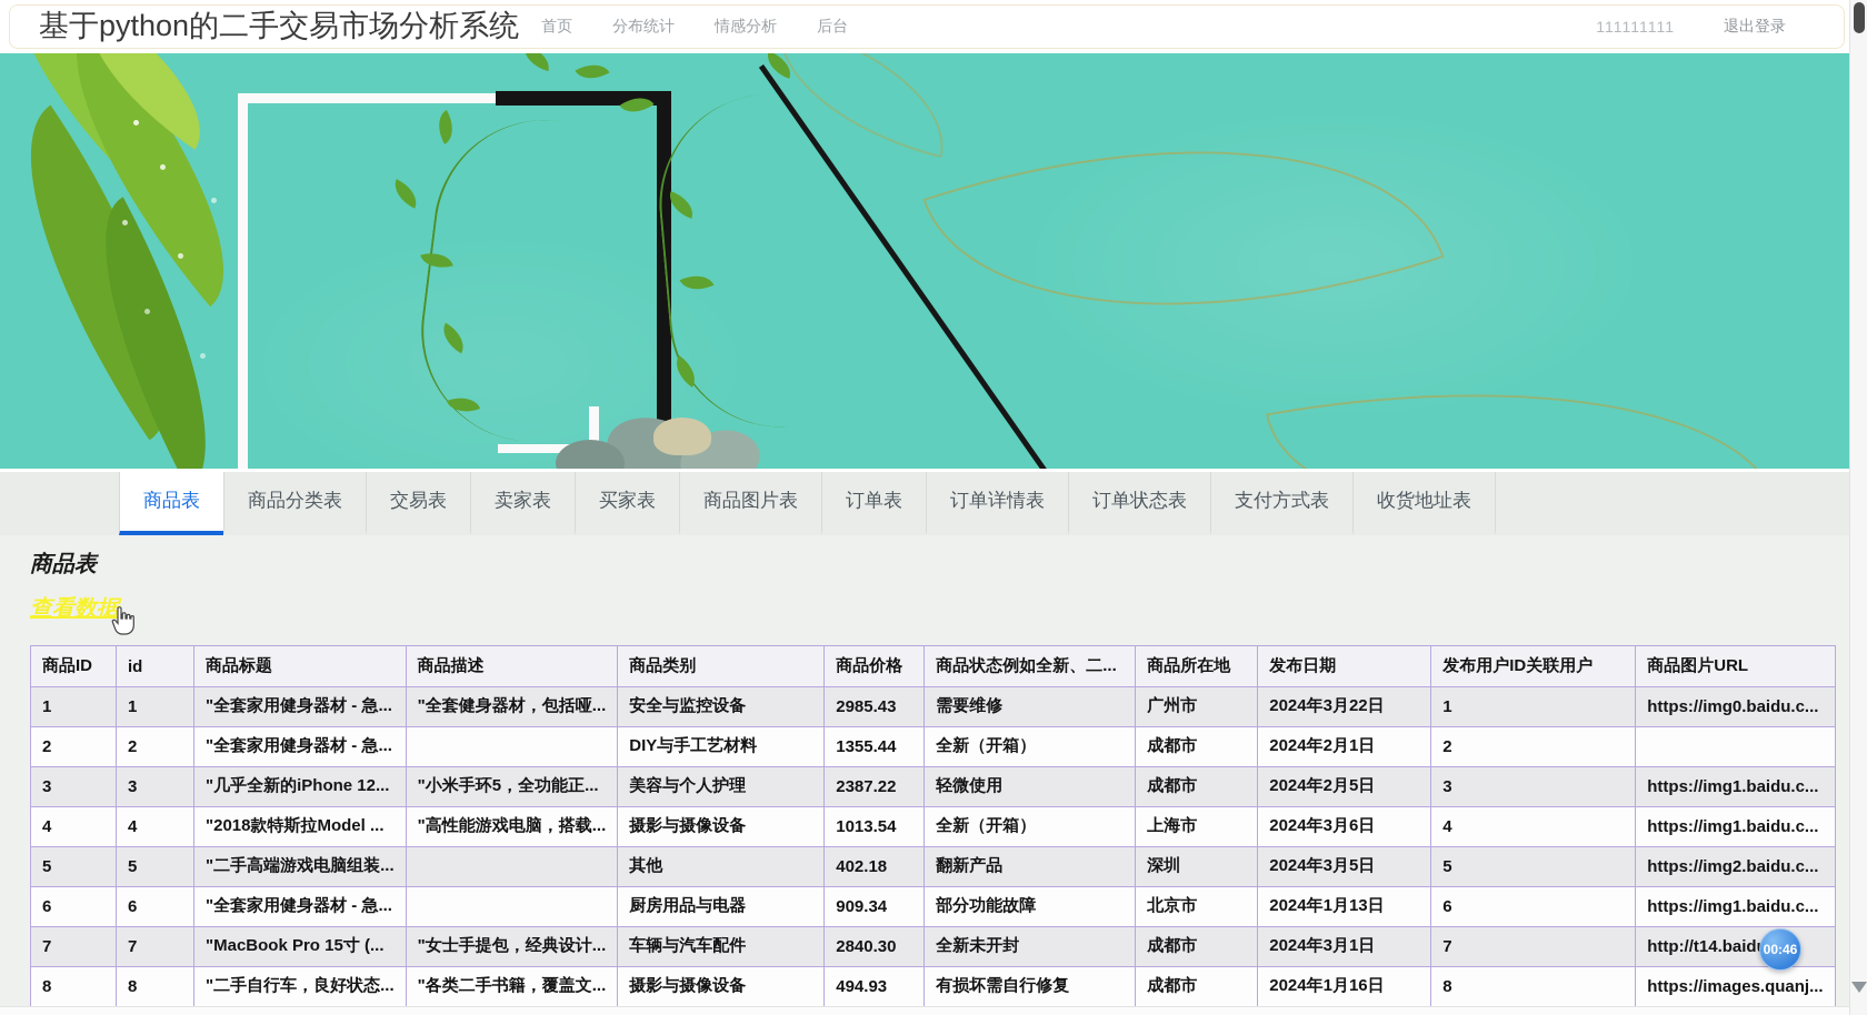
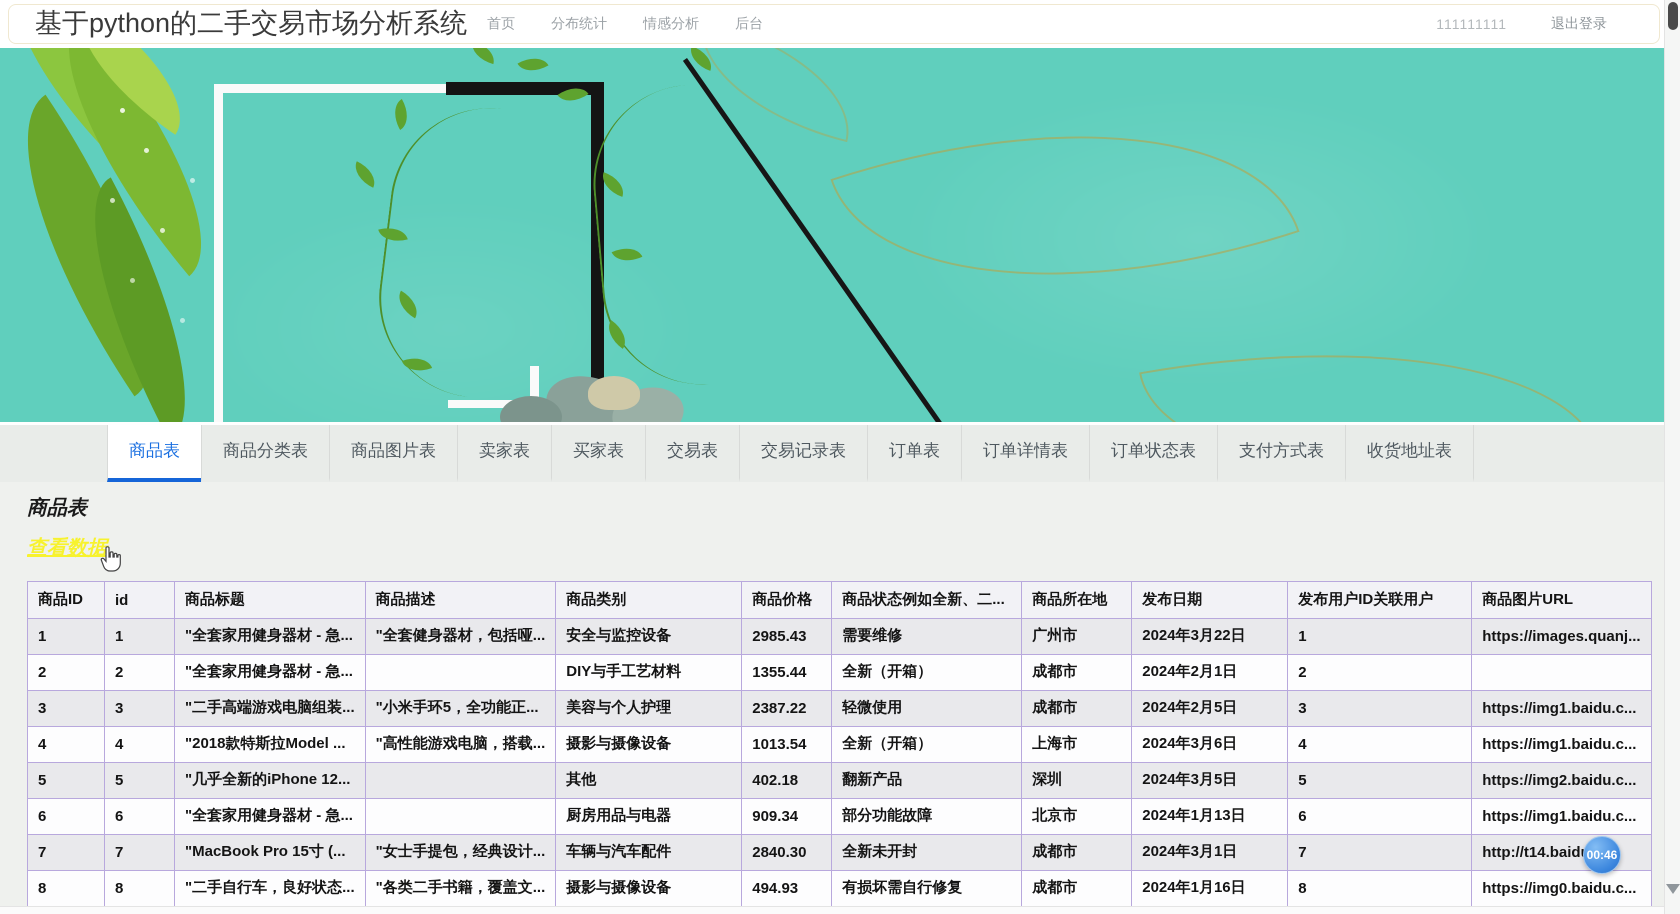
  基于python的二手交易市场分析系统
  首页
  分布统计
  情感分析
  后台
  111111111
  退出登录
  商品表
  商品分类表
- 交易表
+ 商品图片表
  卖家表
  买家表
- 商品图片表
+ 交易表
+ 交易记录表
  订单表
  订单详情表
  订单状态表
  支付方式表
  收货地址表
  商品表
  查看数据
  商品ID	id	商品标题	商品描述	商品类别	商品价格	商品状态例如全新、二...	商品所在地	发布日期	发布用户ID关联用户	商品图片URL
- 1	1	"全套家用健身器材 - 急...	"全套健身器材，包括哑...	安全与监控设备	2985.43	需要维修	广州市	2024年3月22日	1	https://img0.baidu.c...
+ 1	1	"全套家用健身器材 - 急...	"全套健身器材，包括哑...	安全与监控设备	2985.43	需要维修	广州市	2024年3月22日	1	https://images.quanj...
  2	2	"全套家用健身器材 - 急...		DIY与手工艺材料	1355.44	全新（开箱）	成都市	2024年2月1日	2
- 3	3	"几乎全新的iPhone 12...	"小米手环5，全功能正...	美容与个人护理	2387.22	轻微使用	成都市	2024年2月5日	3	https://img1.baidu.c...
+ 3	3	"二手高端游戏电脑组装...	"小米手环5，全功能正...	美容与个人护理	2387.22	轻微使用	成都市	2024年2月5日	3	https://img1.baidu.c...
  4	4	"2018款特斯拉Model ...	"高性能游戏电脑，搭载...	摄影与摄像设备	1013.54	全新（开箱）	上海市	2024年3月6日	4	https://img1.baidu.c...
- 5	5	"二手高端游戏电脑组装...		其他	402.18	翻新产品	深圳	2024年3月5日	5	https://img2.baidu.c...
+ 5	5	"几乎全新的iPhone 12...		其他	402.18	翻新产品	深圳	2024年3月5日	5	https://img2.baidu.c...
  6	6	"全套家用健身器材 - 急...		厨房用品与电器	909.34	部分功能故障	北京市	2024年1月13日	6	https://img1.baidu.c...
  7	7	"MacBook Pro 15寸 (...	"女士手提包，经典设计...	车辆与汽车配件	2840.30	全新未开封	成都市	2024年3月1日	7	http://t14.baid
- 8	8	"二手自行车，良好状态...	"各类二手书籍，覆盖文...	摄影与摄像设备	494.93	有损坏需自行修复	成都市	2024年1月16日	8	https://images.quanj...
+ 8	8	"二手自行车，良好状态...	"各类二手书籍，覆盖文...	摄影与摄像设备	494.93	有损坏需自行修复	成都市	2024年1月16日	8	https://img0.baidu.c...
  00:46
